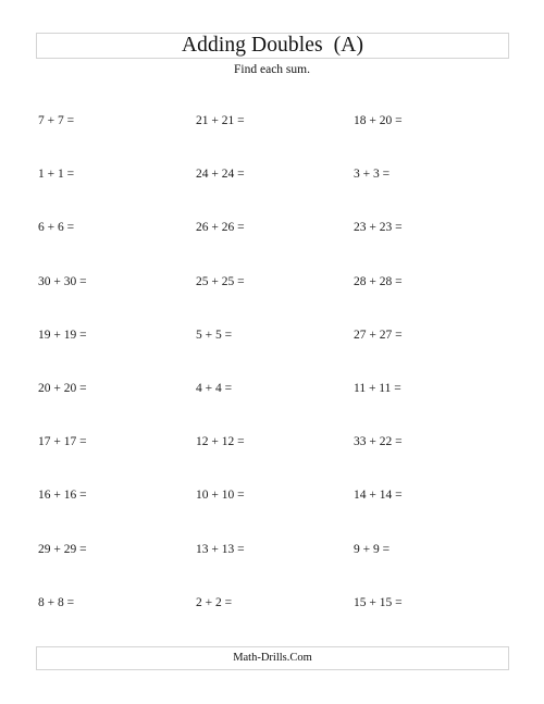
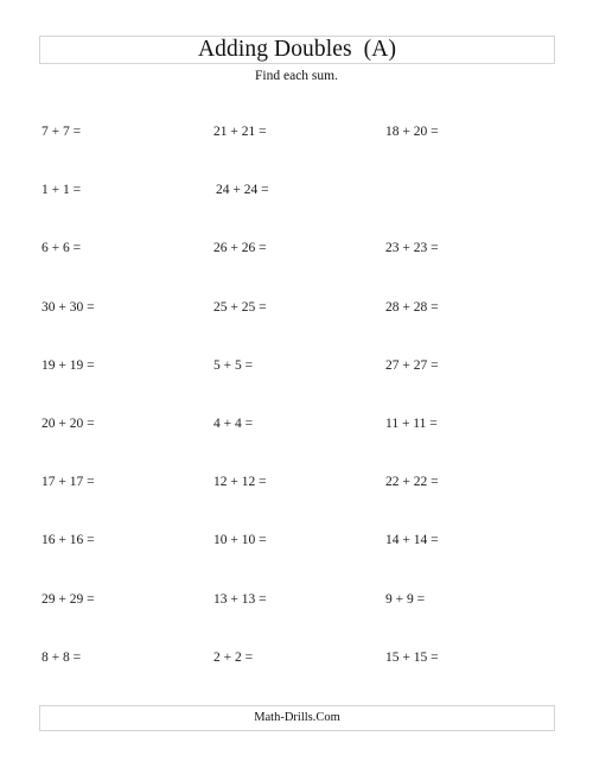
  Adding Doubles (A)
  Find each sum.
  7 + 7 =
  21 + 21 =
  18 + 20 =
  1 + 1 =
  24 + 24 =
- 3 + 3 =
  6 + 6 =
  26 + 26 =
  23 + 23 =
  30 + 30 =
  25 + 25 =
  28 + 28 =
  19 + 19 =
  5 + 5 =
  27 + 27 =
  20 + 20 =
  4 + 4 =
  11 + 11 =
  17 + 17 =
  12 + 12 =
- 33 + 22 =
+ 22 + 22 =
  16 + 16 =
  10 + 10 =
  14 + 14 =
  29 + 29 =
  13 + 13 =
  9 + 9 =
  8 + 8 =
  2 + 2 =
  15 + 15 =
  Math-Drills.Com
